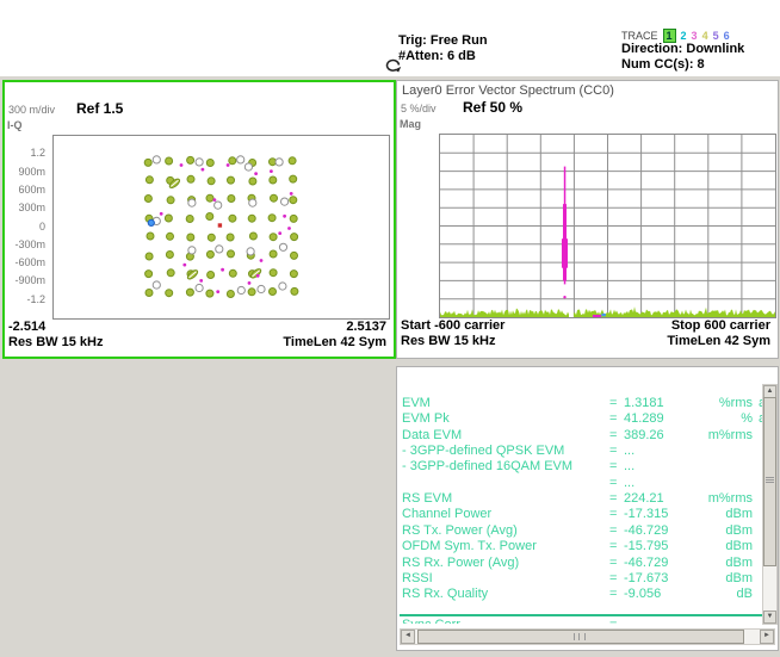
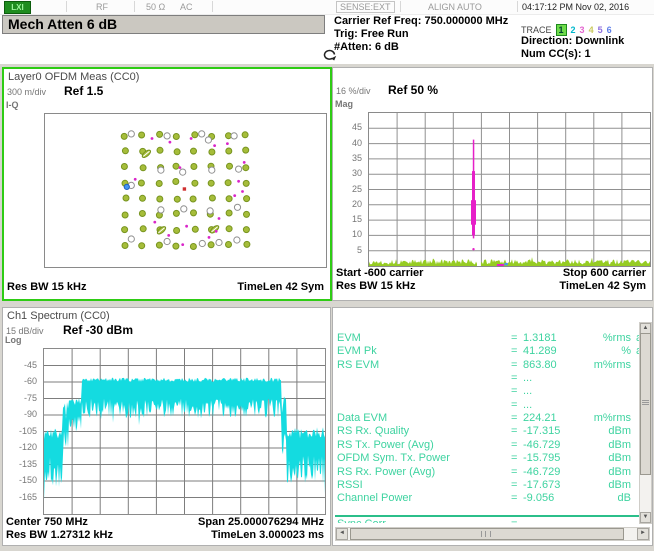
+ LXI
+ RF
+ 50 Ω
+ AC
+ SENSE:EXT
+ ALIGN AUTO
+ 04:17:12 PM Nov 02, 2016
+ Mech Atten 6 dB
+ Carrier Ref Freq: 750.000000 MHz
  Trig: Free Run
  #Atten: 6 dB
  TRACE 1 2 3 4 5 6
  Direction: Downlink
- Num CC(s): 8
+ Num CC(s): 1
+ Layer0 OFDM Meas (CC0)
  300 m/div
  Ref 1.5
  I-Q
- 1.2
- 900m
- 600m
- 300m
- 0
- -300m
- -600m
- -900m
- -1.2
- -2.514
- 2.5137
  Res BW 15 kHz
  TimeLen 42 Sym
- Layer0 Error Vector Spectrum (CC0)
- 5 %/div
+ 16 %/div
  Ref 50 %
  Mag
+ 45
+ 40
+ 35
+ 30
+ 25
+ 20
+ 15
+ 10
+ 5
  Start -600 carrier
  Stop 600 carrier
  Res BW 15 kHz
  TimeLen 42 Sym
+ Ch1 Spectrum (CC0)
+ 15 dB/div
+ Ref -30 dBm
+ Log
+ -45
+ -60
+ -75
+ -90
+ -105
+ -120
+ -135
+ -150
+ -165
+ Center 750 MHz
+ Span 25.000076294 MHz
+ Res BW 1.27312 kHz
+ TimeLen 3.000023 ms
  EVM
  =
  1.3181
  %rms
  EVM Pk
  =
  41.289
  %
- Data EVM
+ RS EVM
  =
- 389.26
+ 863.80
  m%rms
- - 3GPP-defined QPSK EVM
  =
  ...
- - 3GPP-defined 16QAM EVM
  =
  ...
  =
  ...
- RS EVM
+ Data EVM
  =
  224.21
  m%rms
- Channel Power
+ RS Rx. Quality
  =
  -17.315
  dBm
  RS Tx. Power (Avg)
  =
  -46.729
  dBm
  OFDM Sym. Tx. Power
  =
  -15.795
  dBm
  RS Rx. Power (Avg)
  =
  -46.729
  dBm
  RSSI
  =
  -17.673
  dBm
- RS Rx. Quality
+ Channel Power
  =
  -9.056
  dB
